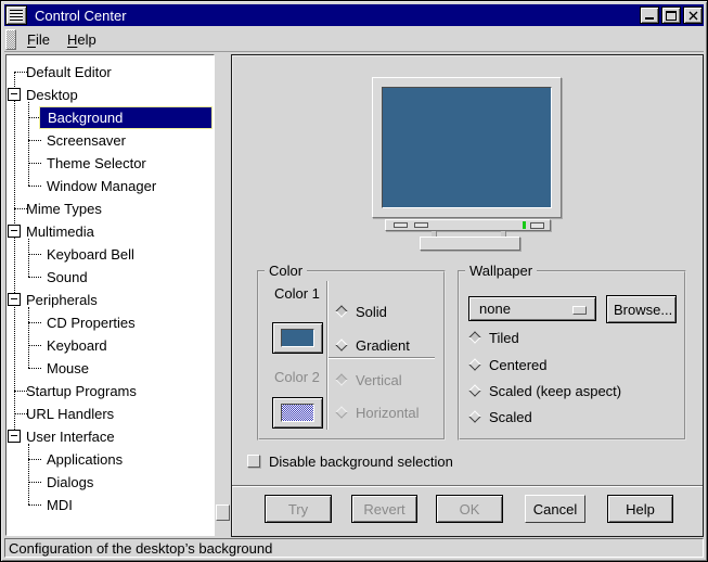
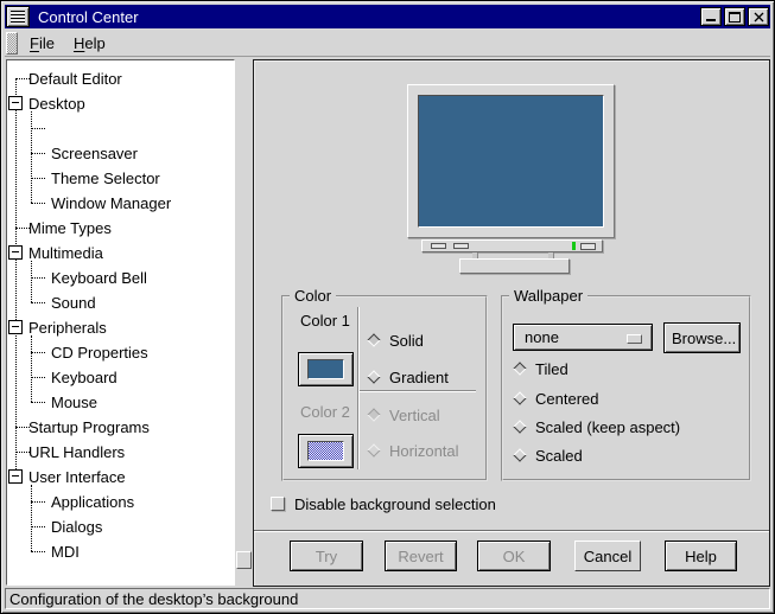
  Control Center
  File
  Help
  Default Editor
  Desktop
- Background
  Screensaver
  Theme Selector
  Window Manager
  Mime Types
  Multimedia
  Keyboard Bell
  Sound
  Peripherals
  CD Properties
  Keyboard
  Mouse
  Startup Programs
  URL Handlers
  User Interface
  Applications
  Dialogs
  MDI
  Color
  Color 1
  Color 2
  Solid
  Gradient
  Vertical
  Horizontal
  Wallpaper
  none
  Browse...
  Tiled
  Centered
  Scaled (keep aspect)
  Scaled
  Disable background selection
  Try
  Revert
  OK
  Cancel
  Help
  Configuration of the desktop’s background
